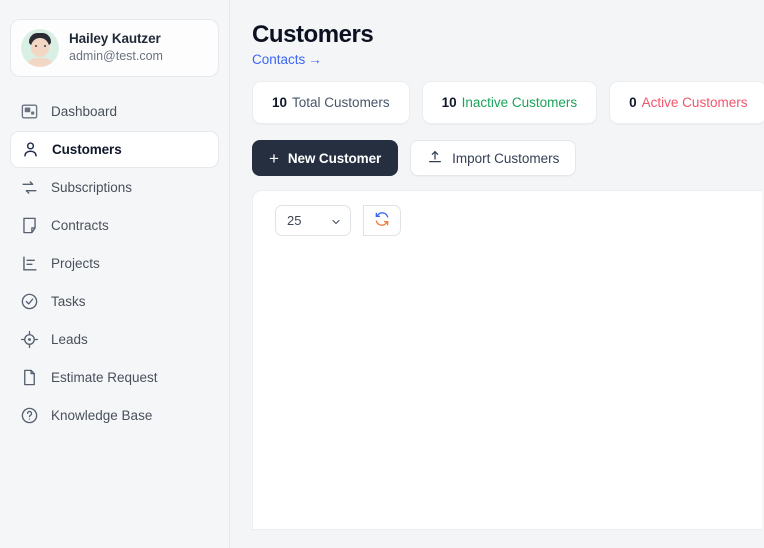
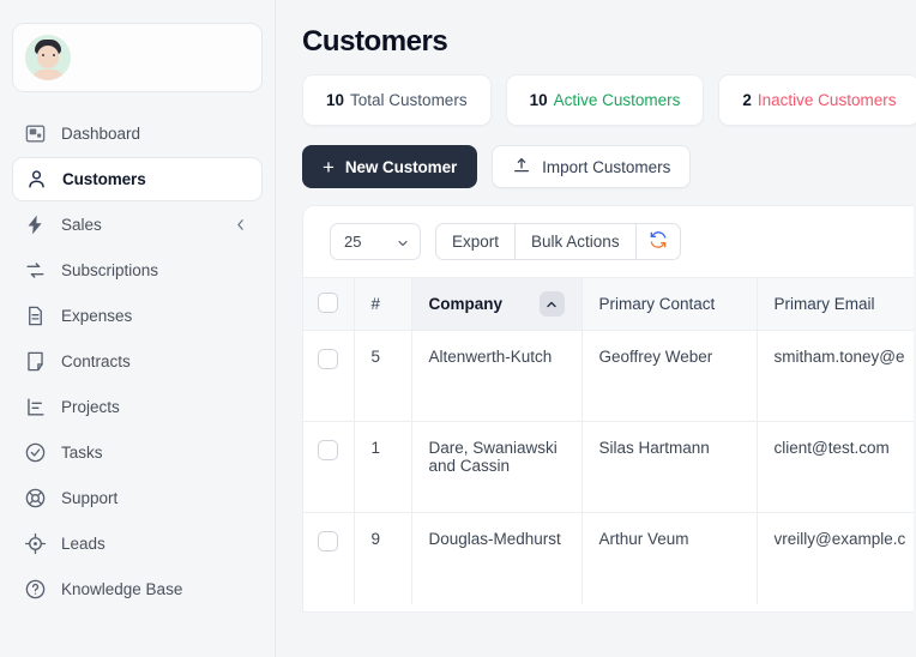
- Hailey Kautzer
- admin@test.com
  Dashboard
  Customers
+ Sales
  Subscriptions
+ Expenses
  Contracts
  Projects
  Tasks
+ Support
  Leads
- Estimate Request
  Knowledge Base
  Customers
- Contacts →
  10
  Total Customers
  10
- Inactive Customers
+ Active Customers
- 0
+ 2
- Active Customers
+ Inactive Customers
  +
  New Customer
  Import Customers
  25
+ Export
+ Bulk Actions
+ 	#	Company	Primary Contact	Primary Email
+ 	5	Altenwerth-Kutch	Geoffrey Weber	smitham.toney@e
+ 	1	Dare, Swaniawski and Cassin	Silas Hartmann	client@test.com
+ 	9	Douglas-Medhurst	Arthur Veum	vreilly@example.c
